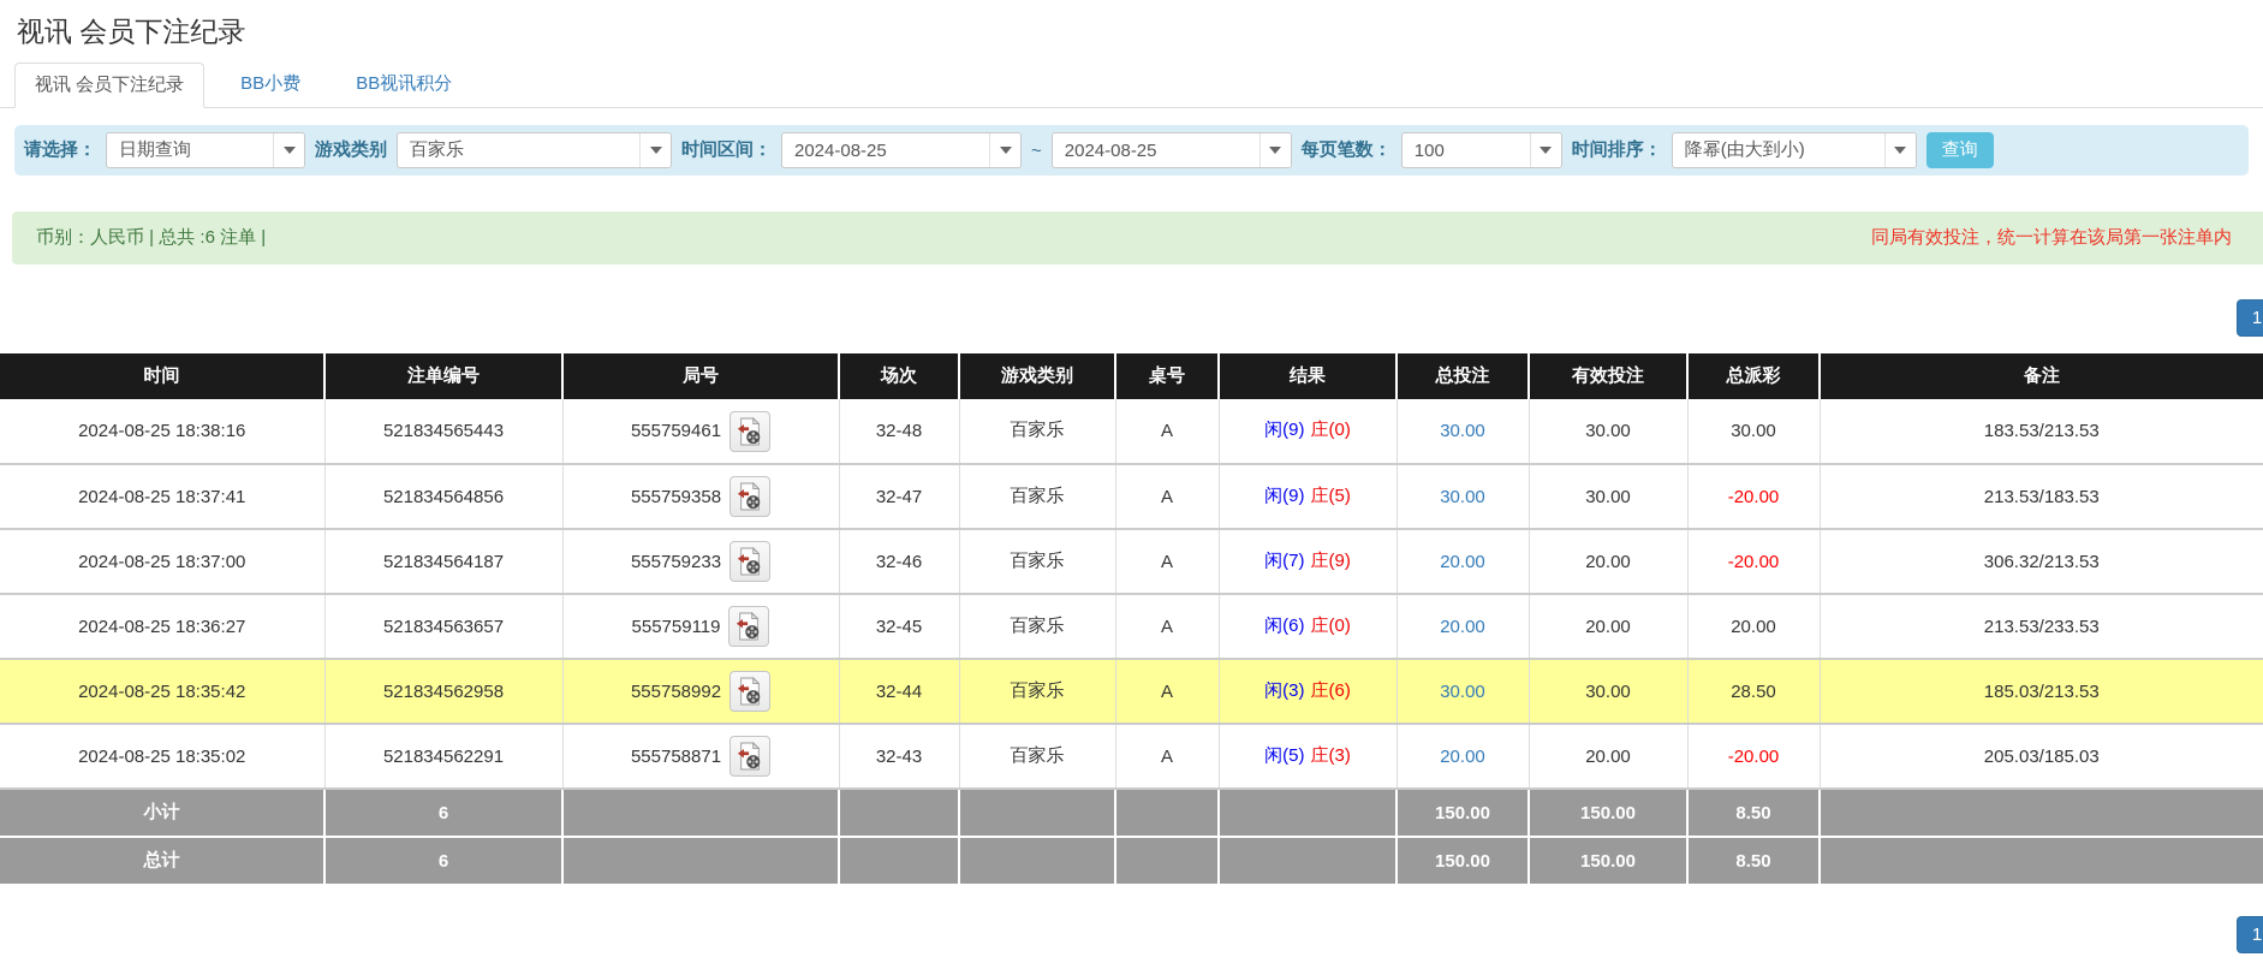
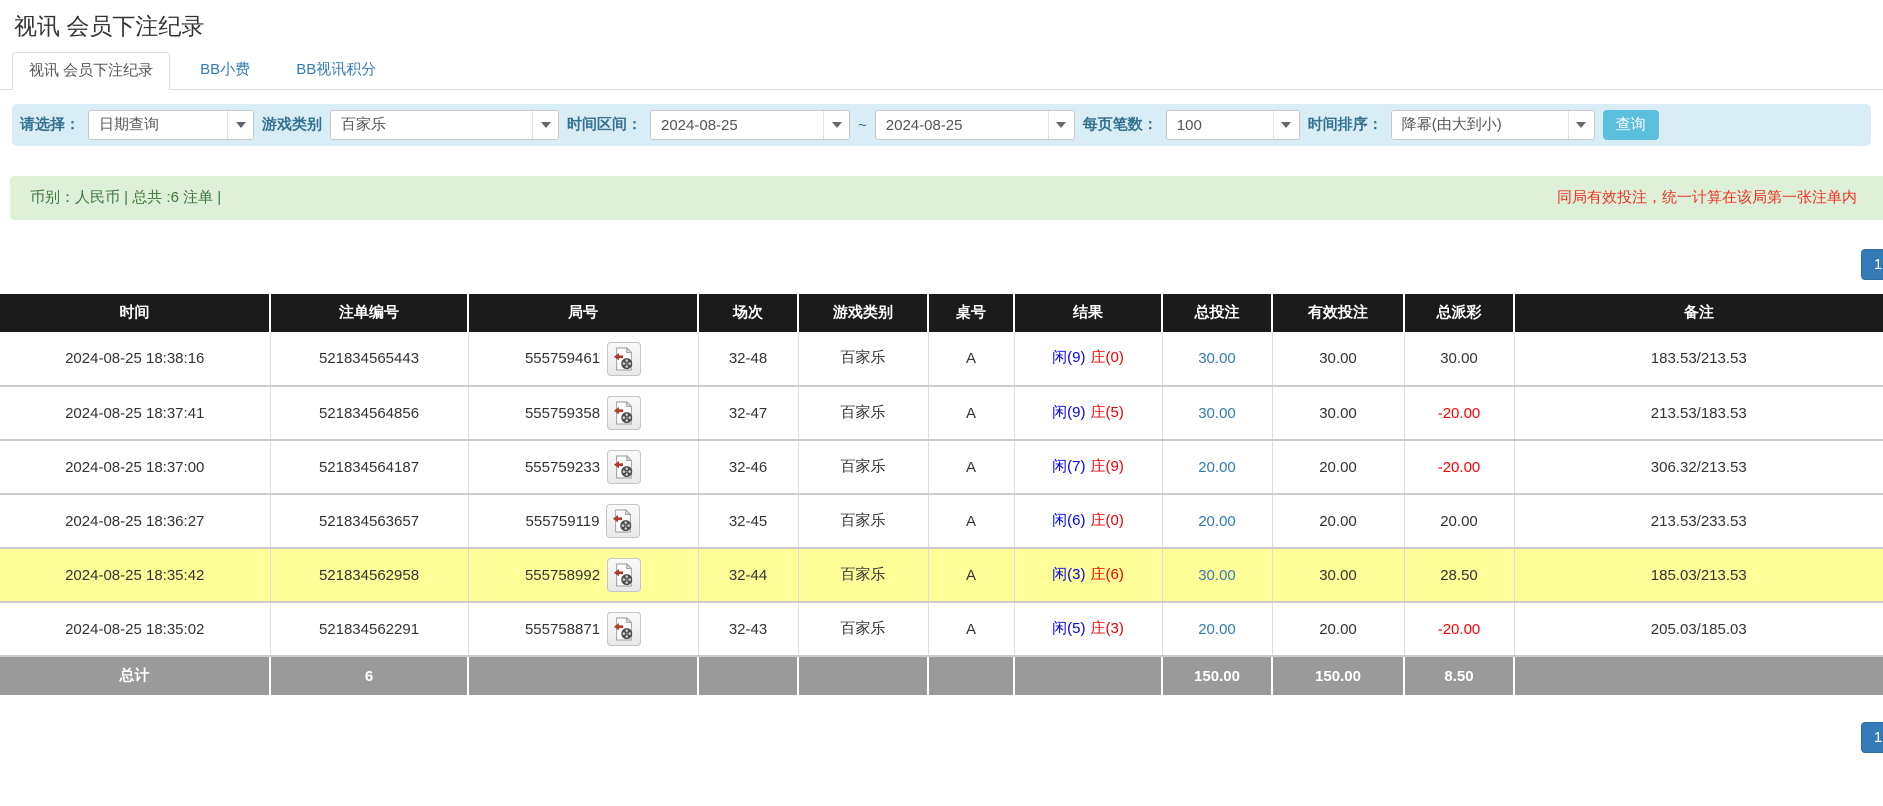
  视讯 会员下注纪录
  视讯 会员下注纪录
  BB小费
  BB视讯积分
  请选择：
  日期查询
  游戏类别
  百家乐
  时间区间：
  2024-08-25
  ~
  2024-08-25
  每页笔数：
  100
  时间排序：
  降幂(由大到小)
  查询
  币别：人民币 | 总共 :6 注单 |
  同局有效投注，统一计算在该局第一张注单内
  1
  时间	注单编号	局号	场次	游戏类别	桌号	结果	总投注	有效投注	总派彩	备注
  2024-08-25 18:38:16	521834565443	555759461	32-48	百家乐	A	闲(9) 庄(0)	30.00	30.00	30.00	183.53/213.53
  2024-08-25 18:37:41	521834564856	555759358	32-47	百家乐	A	闲(9) 庄(5)	30.00	30.00	-20.00	213.53/183.53
  2024-08-25 18:37:00	521834564187	555759233	32-46	百家乐	A	闲(7) 庄(9)	20.00	20.00	-20.00	306.32/213.53
  2024-08-25 18:36:27	521834563657	555759119	32-45	百家乐	A	闲(6) 庄(0)	20.00	20.00	20.00	213.53/233.53
  2024-08-25 18:35:42	521834562958	555758992	32-44	百家乐	A	闲(3) 庄(6)	30.00	30.00	28.50	185.03/213.53
  2024-08-25 18:35:02	521834562291	555758871	32-43	百家乐	A	闲(5) 庄(3)	20.00	20.00	-20.00	205.03/185.03
- 小计	6						150.00	150.00	8.50
  总计	6						150.00	150.00	8.50
  1
